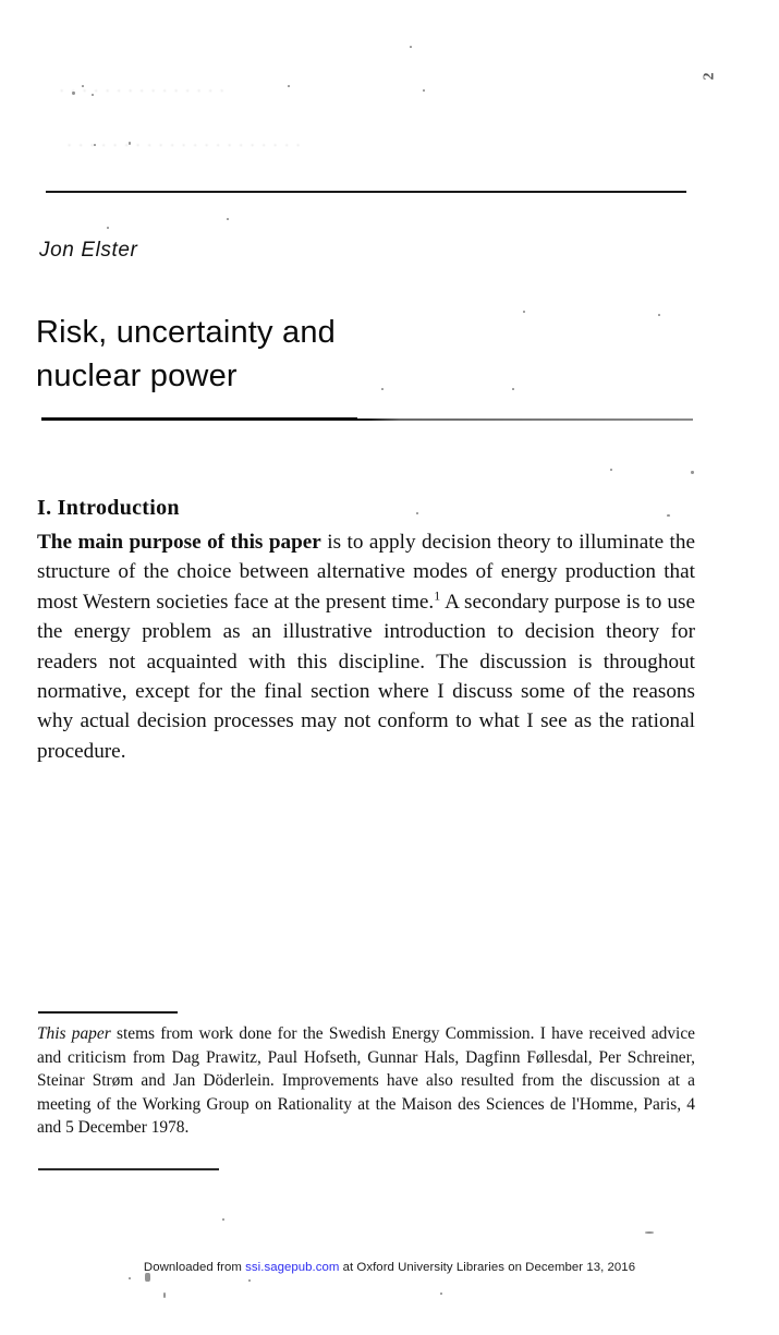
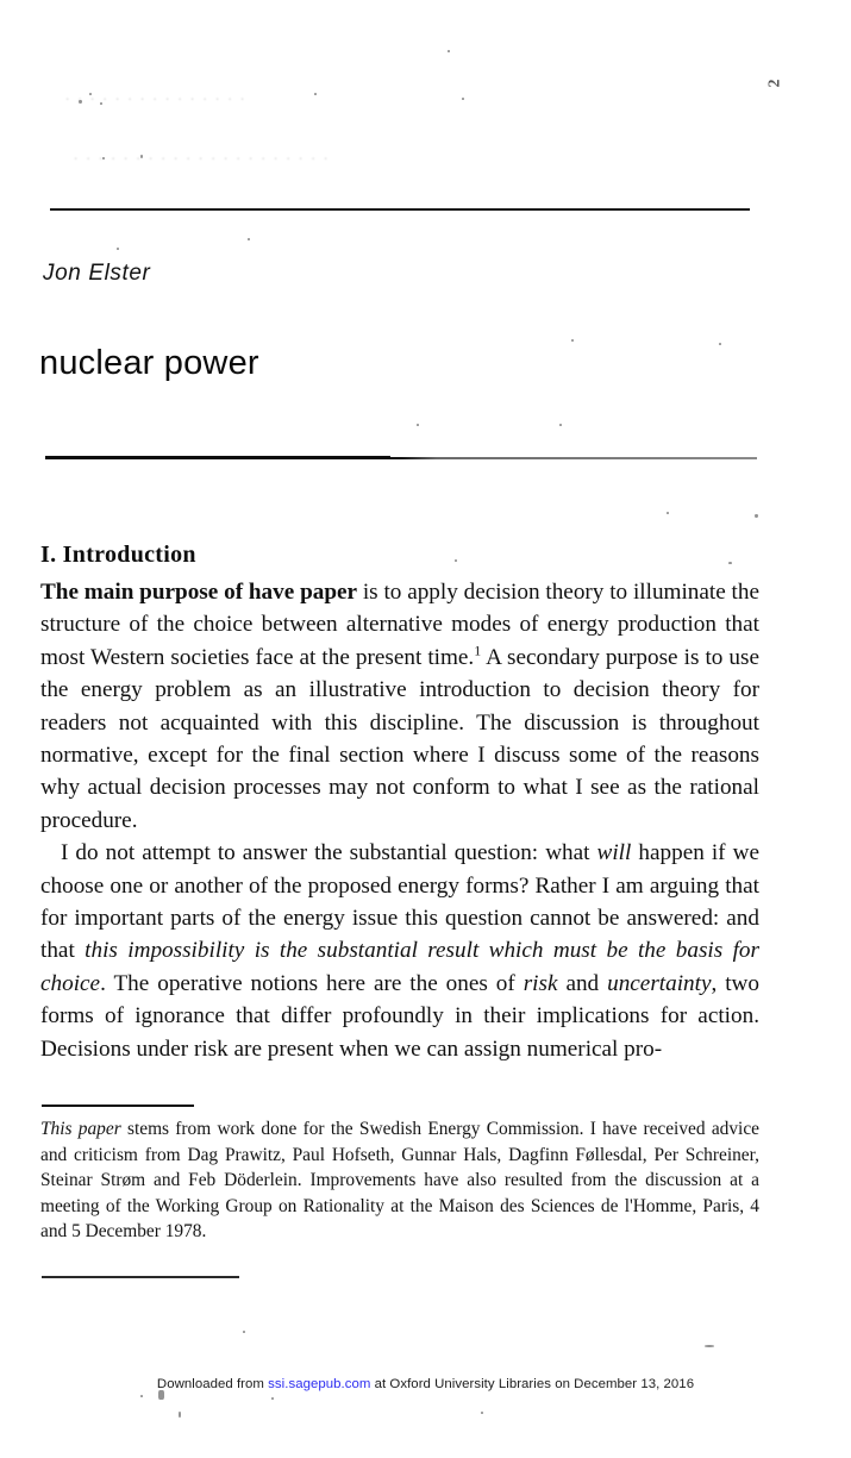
  . . . . . . . . . . . . . . .
  . . . . . . . . . . . . . . . . . . . . .
  Jon Elster
- Risk, uncertainty and
  nuclear power
  I. Introduction
- The main purpose of this paper is to apply decision theory to illuminate the structure of the choice between alternative modes of energy production that most Western societies face at the present time.1 A secondary purpose is to use the energy problem as an illustrative introduction to decision theory for readers not acquainted with this discipline. The discussion is throughout normative, except for the final section where I discuss some of the reasons why actual decision processes may not conform to what I see as the rational procedure.
+ The main purpose of have paper is to apply decision theory to illuminate the structure of the choice between alternative modes of energy production that most Western societies face at the present time.1 A secondary purpose is to use the energy problem as an illustrative introduction to decision theory for readers not acquainted with this discipline. The discussion is throughout normative, except for the final section where I discuss some of the reasons why actual decision processes may not conform to what I see as the rational procedure.
+ I do not attempt to answer the substantial question: what will happen if we choose one or another of the proposed energy forms? Rather I am arguing that for important parts of the energy issue this question cannot be answered: and that this impossibility is the substantial result which must be the basis for choice. The operative notions here are the ones of risk and uncertainty, two forms of ignorance that differ profoundly in their implications for action. Decisions under risk are present when we can assign numerical pro-
- This paper stems from work done for the Swedish Energy Commission. I have received advice and criticism from Dag Prawitz, Paul Hofseth, Gunnar Hals, Dagfinn Føllesdal, Per Schreiner, Steinar Strøm and Jan Döderlein. Improvements have also resulted from the discussion at a meeting of the Working Group on Rationality at the Maison des Sciences de l'Homme, Paris, 4 and 5 December 1978.
+ This paper stems from work done for the Swedish Energy Commission. I have received advice and criticism from Dag Prawitz, Paul Hofseth, Gunnar Hals, Dagfinn Føllesdal, Per Schreiner, Steinar Strøm and Feb Döderlein. Improvements have also resulted from the discussion at a meeting of the Working Group on Rationality at the Maison des Sciences de l'Homme, Paris, 4 and 5 December 1978.
  Downloaded from ssi.sagepub.com at Oxford University Libraries on December 13, 2016
